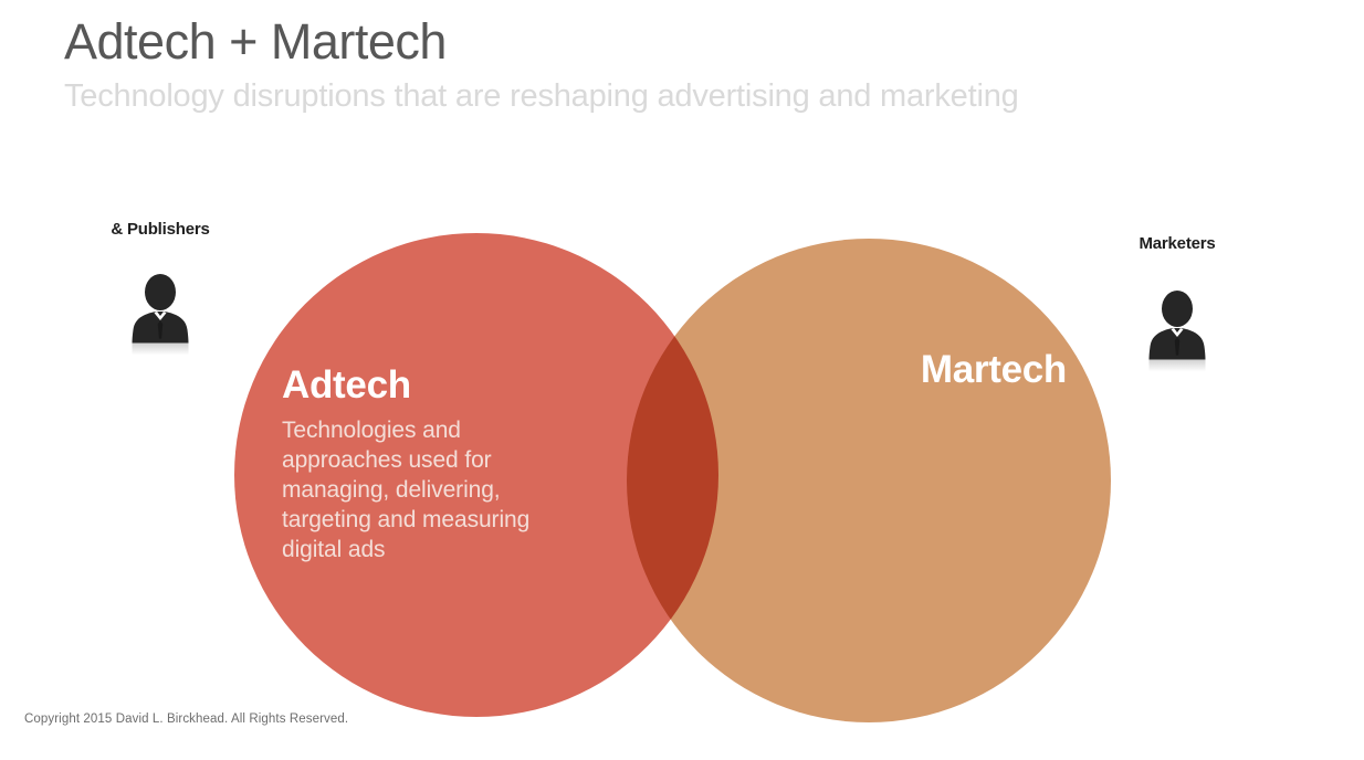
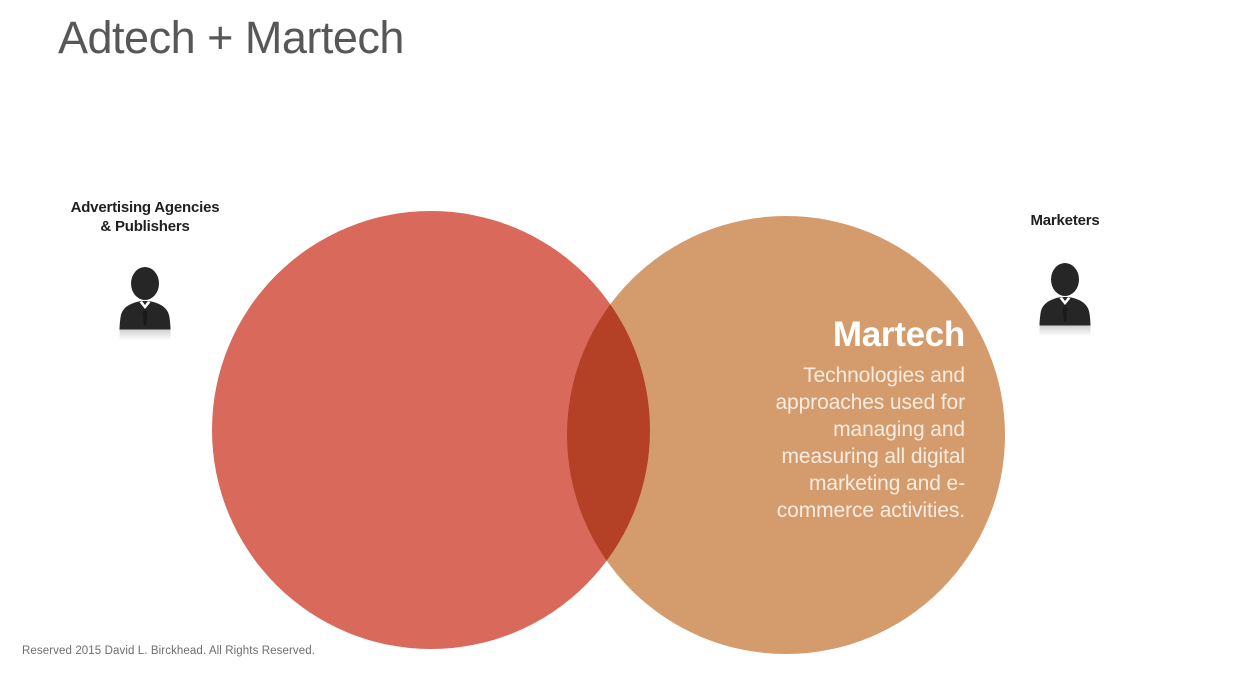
  Adtech + Martech
- Technology disruptions that are reshaping advertising and marketing
- Adtech
- Technologies and approaches used for managing, delivering, targeting and measuring digital ads
  Martech
+ Technologies and approaches used for managing and measuring all digital marketing and e-commerce activities.
+ Advertising Agencies
  & Publishers
  Marketers
- Copyright 2015 David L. Birckhead. All Rights Reserved.
+ Reserved 2015 David L. Birckhead. All Rights Reserved.
